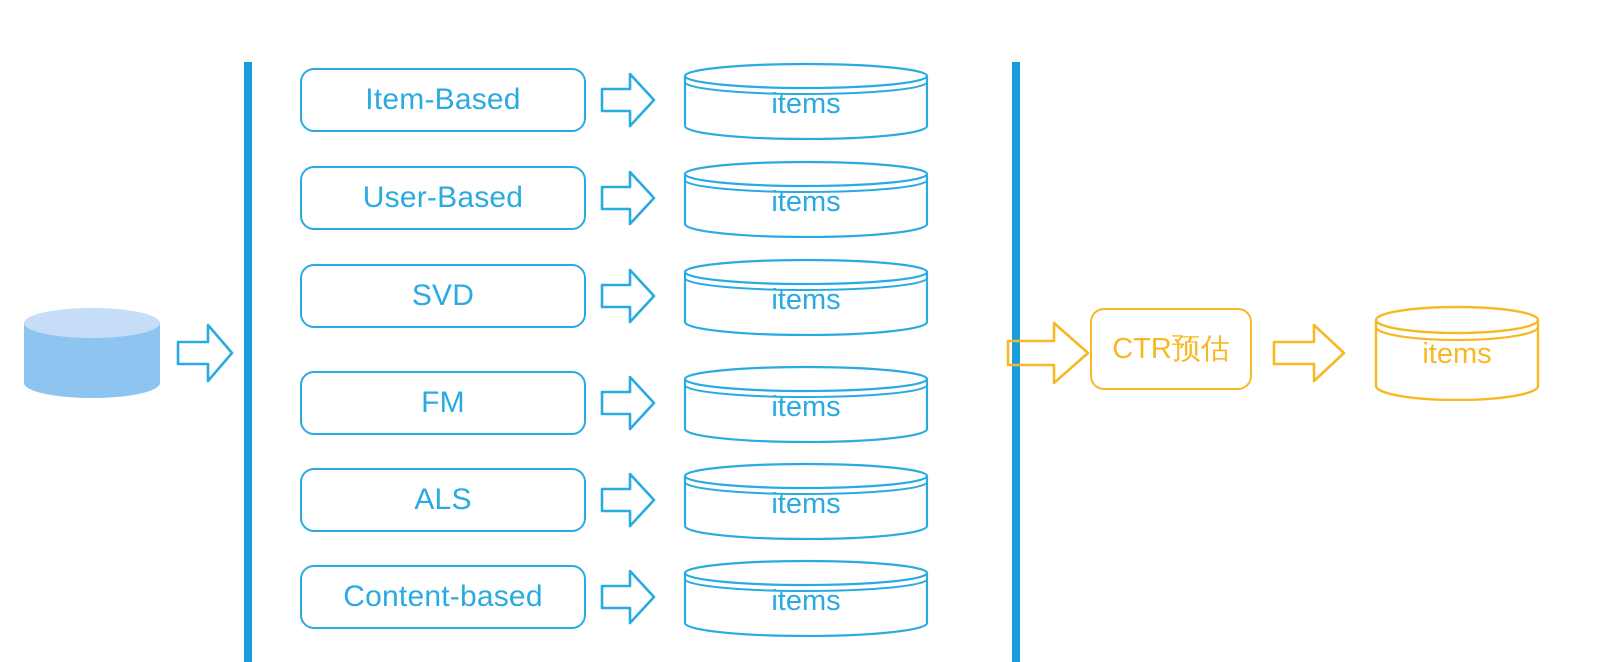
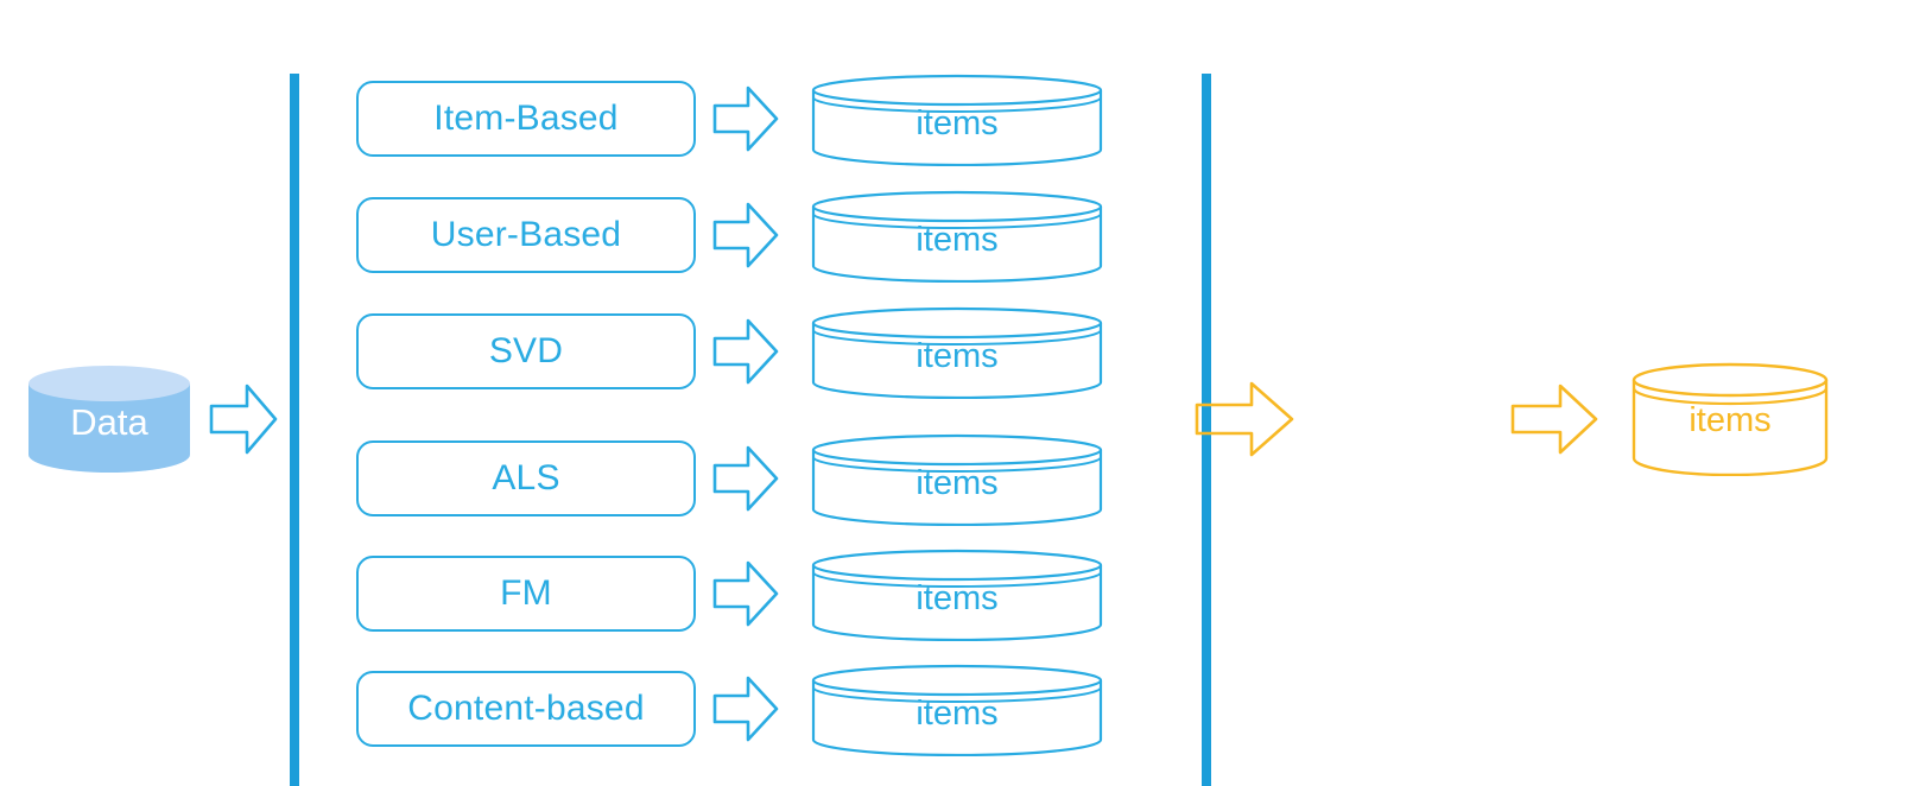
+ Data
  Item-Based
  items
  User-Based
  items
  SVD
  items
- FM
+ ALS
  items
- ALS
+ FM
  items
  Content-based
  items
- CTR预估
  items
